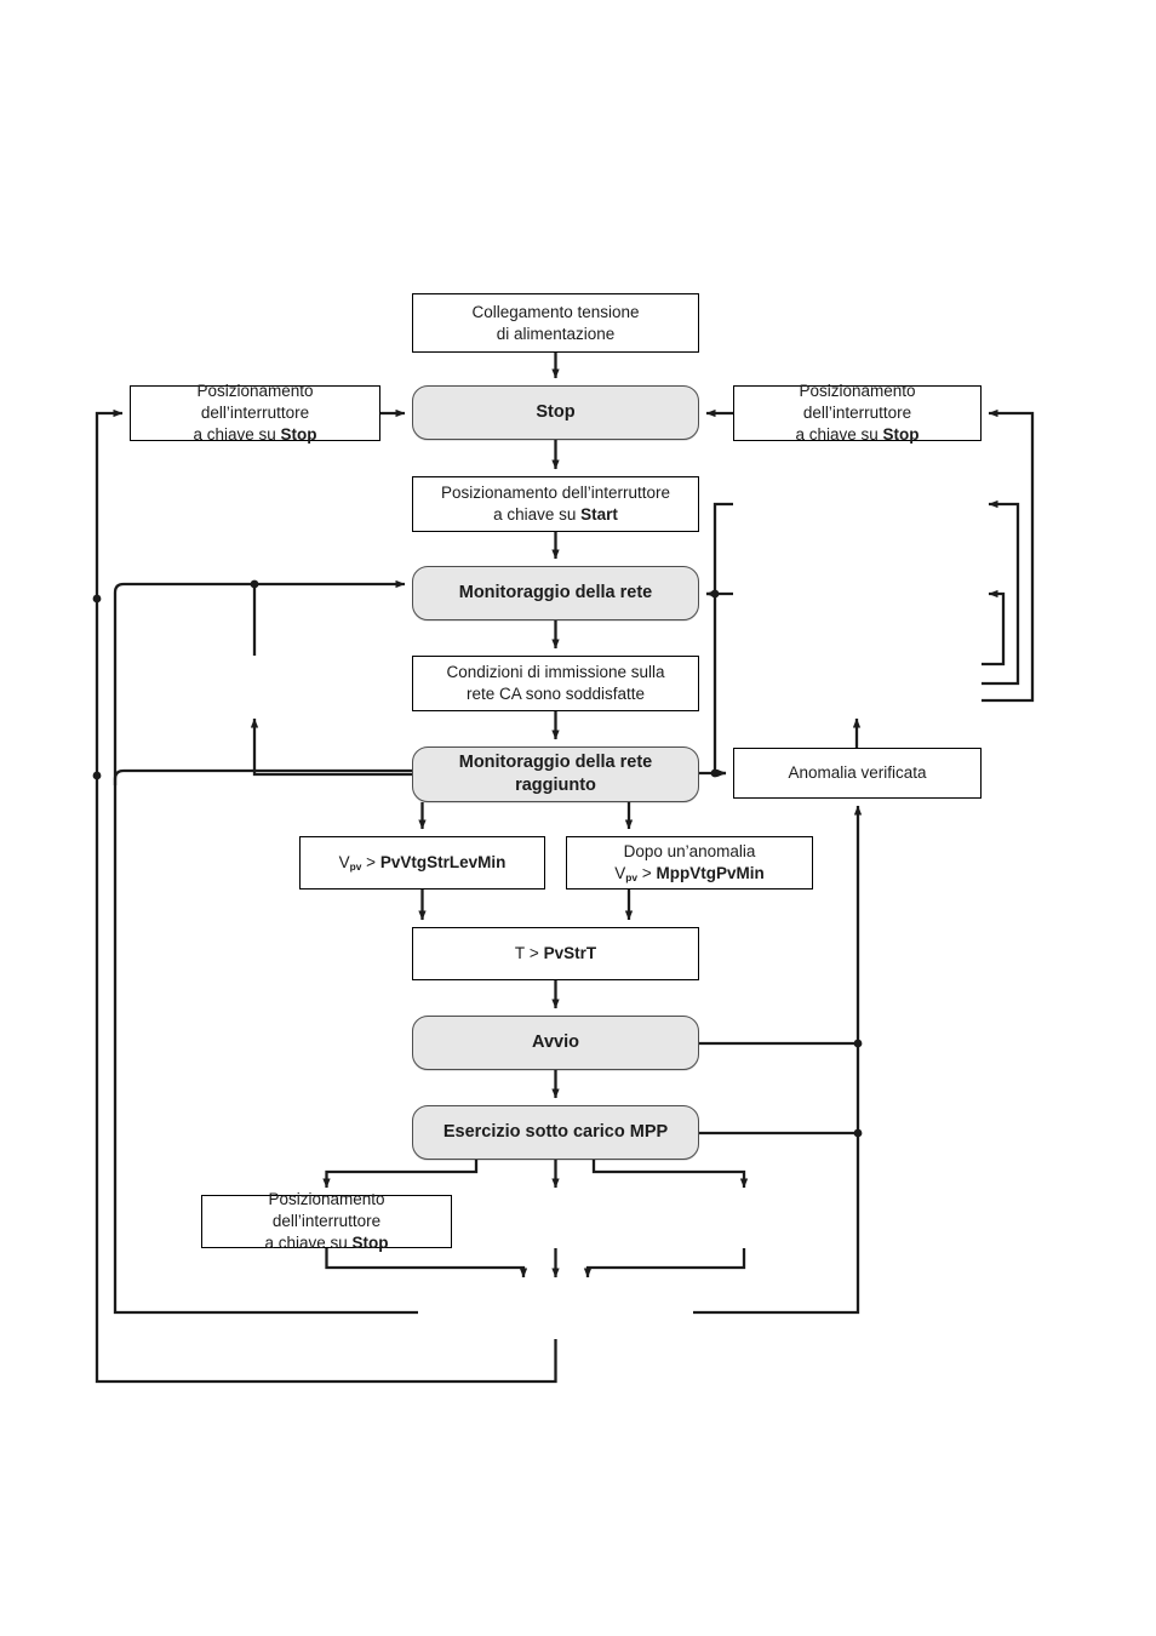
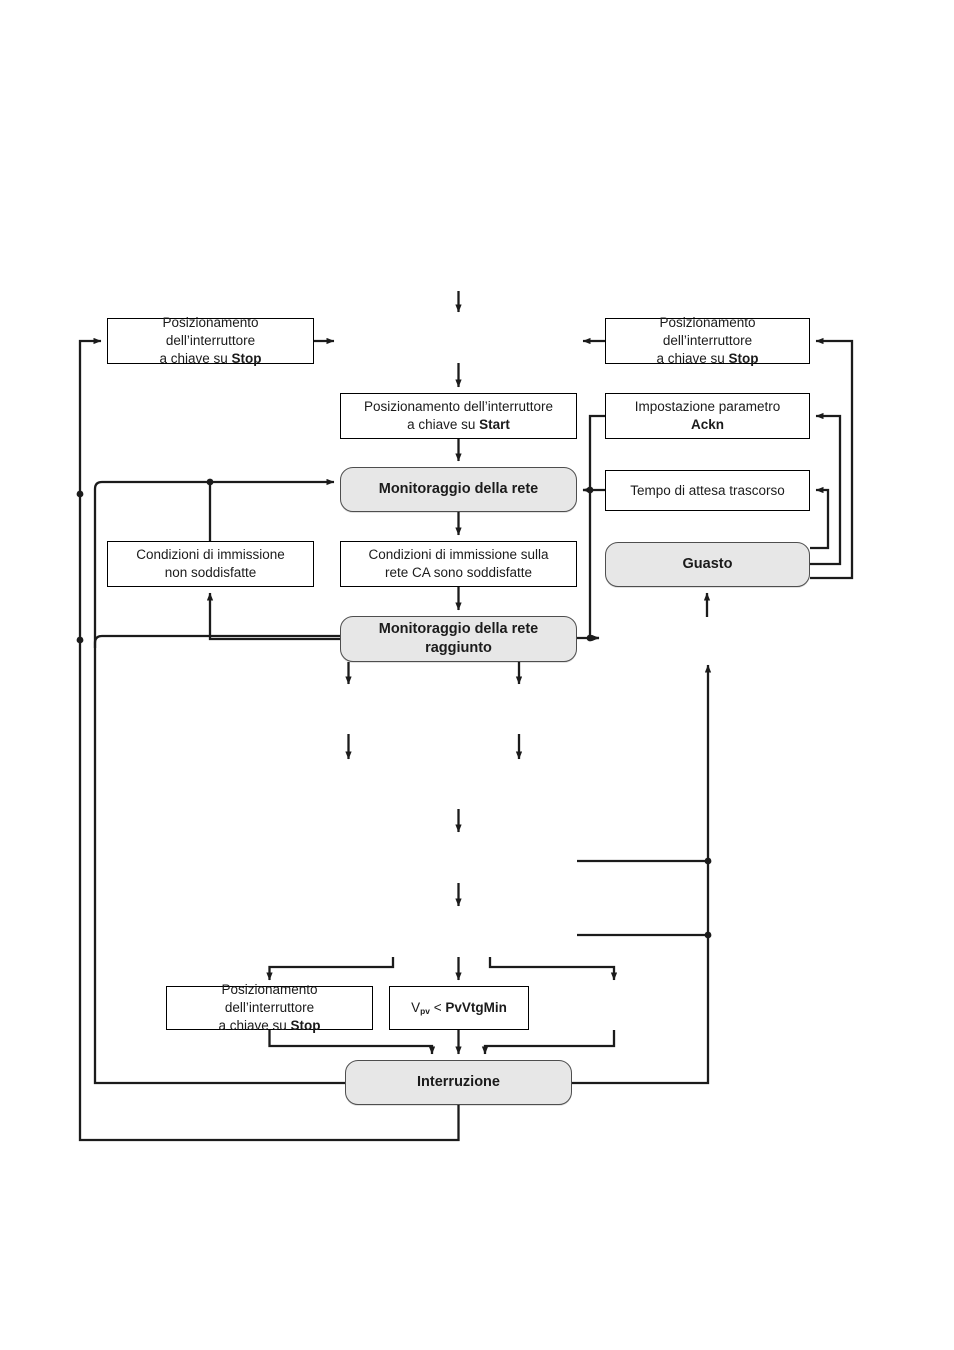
- Collegamento tensione
- di alimentazione
- Stop
  Posizionamento dell’interruttore
  a chiave su Stop
  Posizionamento dell’interruttore
  a chiave su Stop
  Posizionamento dell’interruttore
  a chiave su Start
+ Impostazione parametro
+ Ackn
  Monitoraggio della rete
+ Tempo di attesa trascorso
+ Condizioni di immissione
+ non soddisfatte
  Condizioni di immissione sulla
  rete CA sono soddisfatte
+ Guasto
  Monitoraggio della rete
  raggiunto
- Anomalia verificata
- Vpv > PvVtgStrLevMin
- Dopo un’anomalia
- Vpv > MppVtgPvMin
- T > PvStrT
- Avvio
- Esercizio sotto carico MPP
  Posizionamento dell’interruttore
  a chiave su Stop
+ Vpv < PvVtgMin
+ Interruzione
